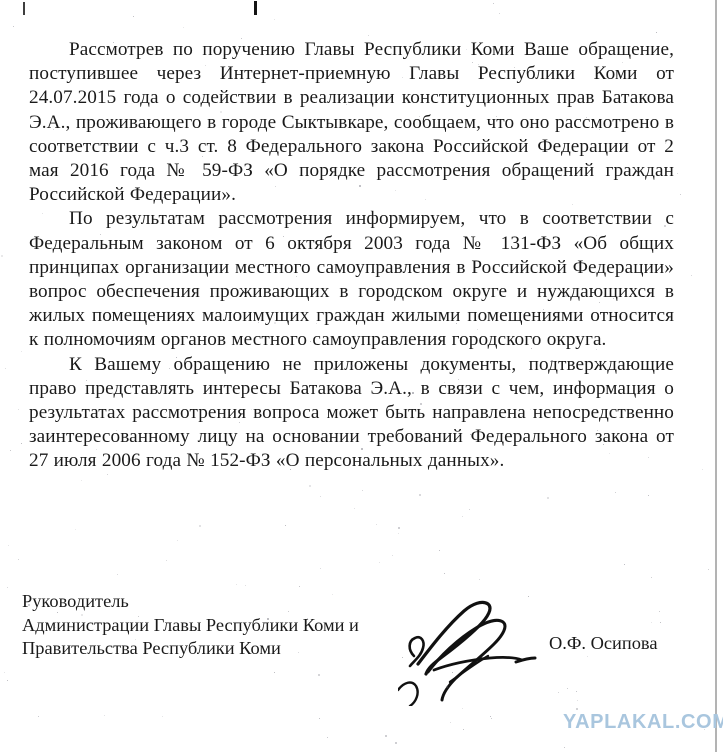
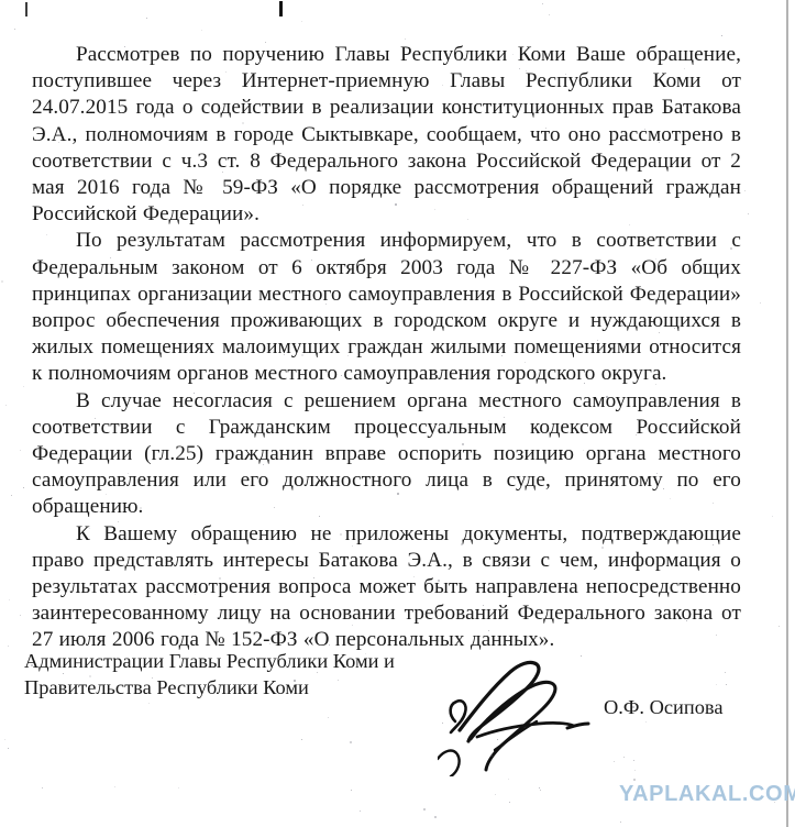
- Рассмотрев по поручению Главы Республики Коми Ваше обращение, поступившее через Интернет-приемную Главы Республики Коми от 24.07.2015 года о содействии в реализации конституционных прав Батакова Э.А., проживающего в городе Сыктывкаре, сообщаем, что оно рассмотрено в соответствии с ч.3 ст. 8 Федерального закона Российской Федерации от 2 мая 2016 года № 59-ФЗ «О порядке рассмотрения обращений граждан Российской Федерации».
+ Рассмотрев по поручению Главы Республики Коми Ваше обращение, поступившее через Интернет-приемную Главы Республики Коми от 24.07.2015 года о содействии в реализации конституционных прав Батакова Э.А., полномочиям в городе Сыктывкаре, сообщаем, что оно рассмотрено в соответствии с ч.3 ст. 8 Федерального закона Российской Федерации от 2 мая 2016 года № 59-ФЗ «О порядке рассмотрения обращений граждан Российской Федерации».
- По результатам рассмотрения информируем, что в соответствии с Федеральным законом от 6 октября 2003 года № 131-ФЗ «Об общих принципах организации местного самоуправления в Российской Федерации» вопрос обеспечения проживающих в городском округе и нуждающихся в жилых помещениях малоимущих граждан жилыми помещениями относится к полномочиям органов местного самоуправления городского округа.
+ По результатам рассмотрения информируем, что в соответствии с Федеральным законом от 6 октября 2003 года № 227-ФЗ «Об общих принципах организации местного самоуправления в Российской Федерации» вопрос обеспечения проживающих в городском округе и нуждающихся в жилых помещениях малоимущих граждан жилыми помещениями относится к полномочиям органов местного самоуправления городского округа.
+ В случае несогласия с решением органа местного самоуправления в соответствии с Гражданским процессуальным кодексом Российской Федерации (гл.25) гражданин вправе оспорить позицию органа местного самоуправления или его должностного лица в суде, принятому по его обращению.
  К Вашему обращению не приложены документы, подтверждающие право представлять интересы Батакова Э.А., в связи с чем, информация о результатах рассмотрения вопроса может быть направлена непосредственно заинтересованному лицу на основании требований Федерального закона от 27 июля 2006 года № 152-ФЗ «О персональных данных».
- Руководитель
  Администрации Главы Республики Коми и
  Правительства Республики Коми
  О.Ф. Осипова
  YAPLAKAL.COM
